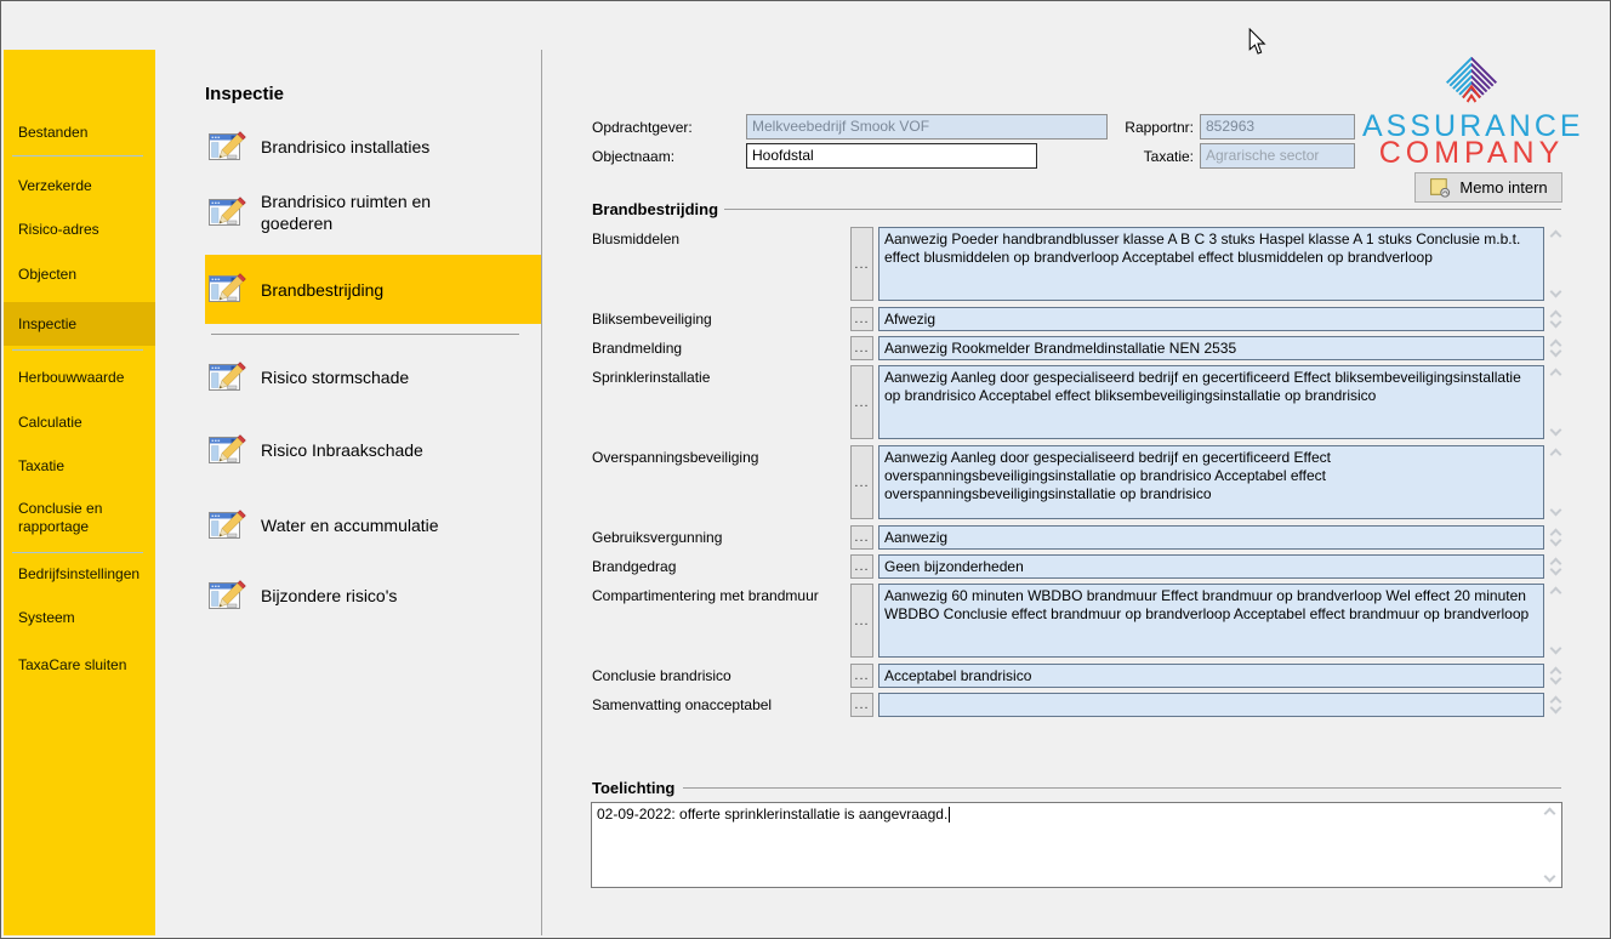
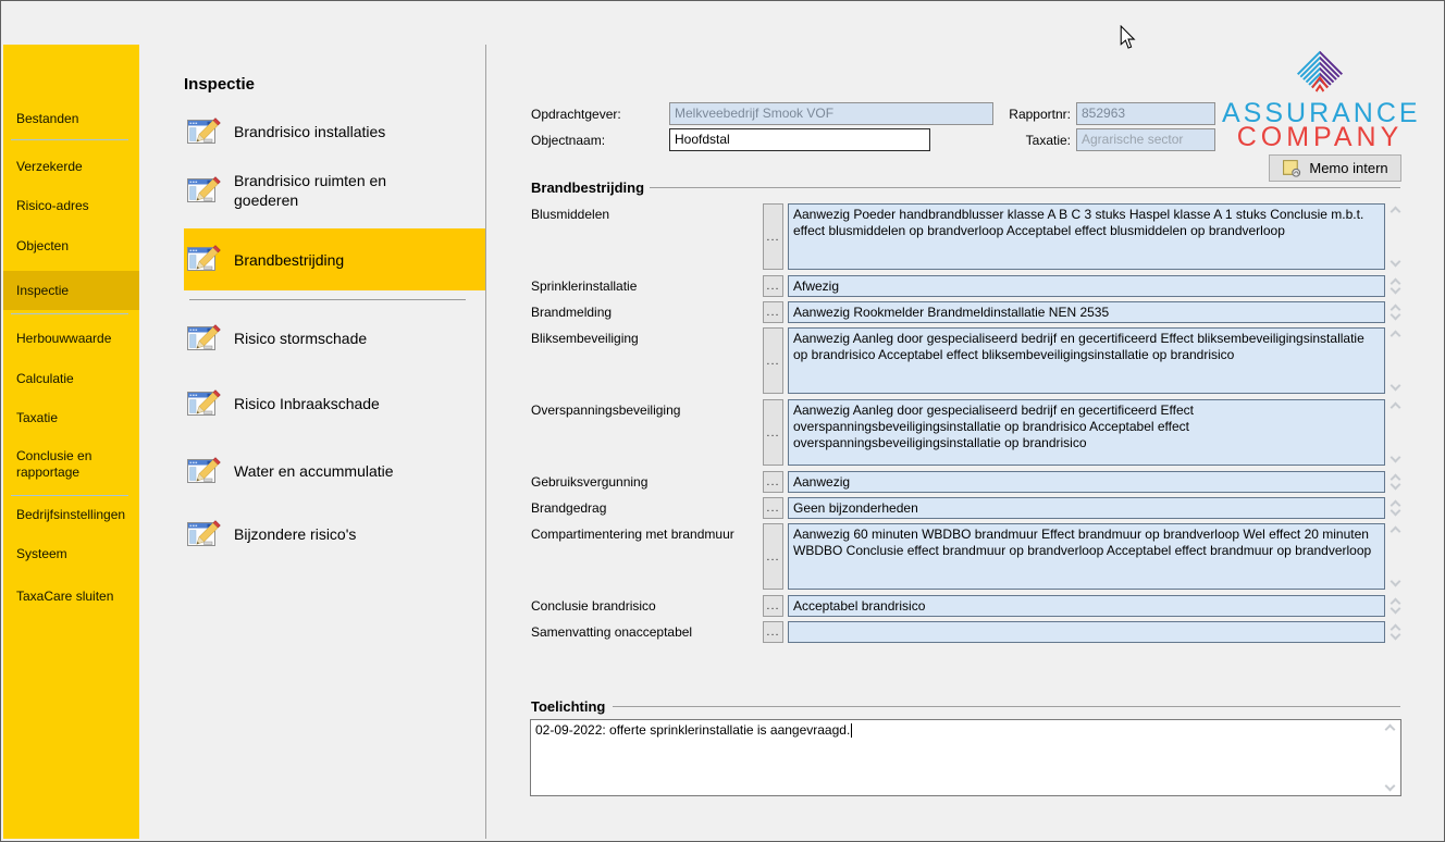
  Bestanden
  Verzekerde
  Risico-adres
  Objecten
  Inspectie
  Herbouwwaarde
  Calculatie
  Taxatie
  Conclusie en rapportage
  Bedrijfsinstellingen
  Systeem
  TaxaCare sluiten
  Inspectie
  Brandrisico installaties
  Brandrisico ruimten en goederen
  Brandbestrijding
  Risico stormschade
  Risico Inbraakschade
  Water en accummulatie
  Bijzondere risico's
  Opdrachtgever:
  Melkveebedrijf Smook VOF
  Objectnaam:
  Hoofdstal
  Rapportnr:
  852963
  Taxatie:
  Agrarische sector
  Memo intern
  ASSURANCE
  COMPANY
  Brandbestrijding
  Blusmiddelen
  ...
  Aanwezig Poeder handbrandblusser klasse A B C 3 stuks Haspel klasse A 1 stuks Conclusie m.b.t. effect blusmiddelen op brandverloop Acceptabel effect blusmiddelen op brandverloop
- Bliksembeveiliging
+ Sprinklerinstallatie
  ...
  Afwezig
  Brandmelding
  ...
  Aanwezig Rookmelder Brandmeldinstallatie NEN 2535
- Sprinklerinstallatie
+ Bliksembeveiliging
  ...
  Aanwezig Aanleg door gespecialiseerd bedrijf en gecertificeerd Effect bliksembeveiligingsinstallatie op brandrisico Acceptabel effect bliksembeveiligingsinstallatie op brandrisico
  Overspanningsbeveiliging
  ...
  Aanwezig Aanleg door gespecialiseerd bedrijf en gecertificeerd Effect overspanningsbeveiligingsinstallatie op brandrisico Acceptabel effect overspanningsbeveiligingsinstallatie op brandrisico
  Gebruiksvergunning
  ...
  Aanwezig
  Brandgedrag
  ...
  Geen bijzonderheden
  Compartimentering met brandmuur
  ...
  Aanwezig 60 minuten WBDBO brandmuur Effect brandmuur op brandverloop Wel effect 20 minuten WBDBO Conclusie effect brandmuur op brandverloop Acceptabel effect brandmuur op brandverloop
  Conclusie brandrisico
  ...
  Acceptabel brandrisico
  Samenvatting onacceptabel
  ...
  Toelichting
  02-09-2022: offerte sprinklerinstallatie is aangevraagd.
